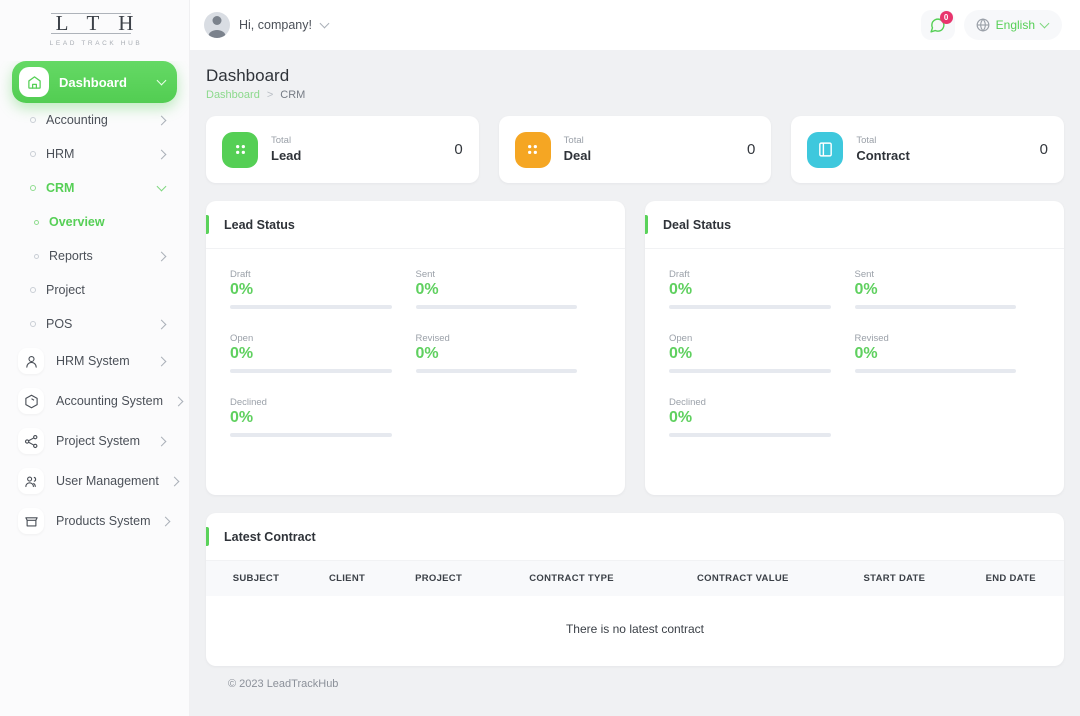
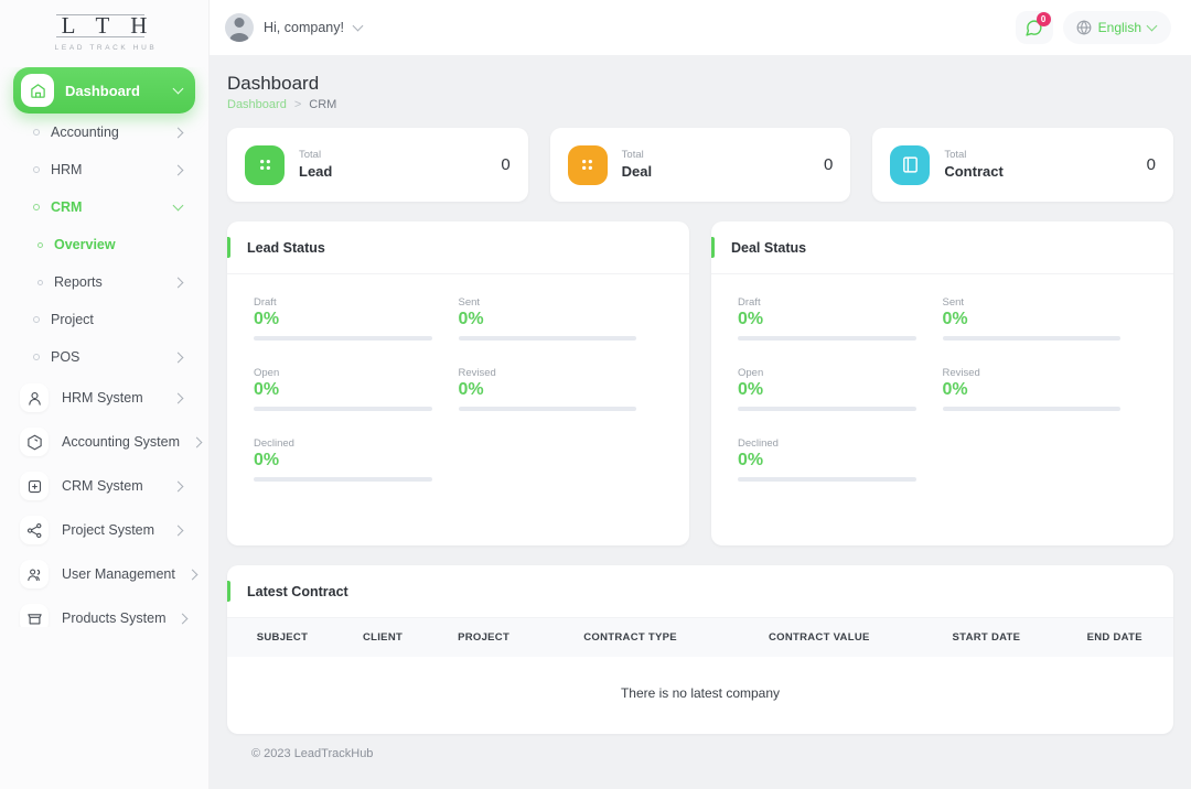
  L T H
  Dashboard
  Accounting
  HRM
  CRM
  Overview
  Reports
  Project
  POS
  HRM System
  Accounting System
+ CRM System
  Project System
  User Management
  Products System
  Hi, company!
  0
  English
  Dashboard
  Dashboard
  >
  CRM
  Total
  Lead
  0
  Total
  Deal
  0
  Total
  Contract
  0
  Lead Status
  Draft
  0%
  Sent
  0%
  Open
  0%
  Revised
  0%
  Declined
  0%
  Deal Status
  Draft
  0%
  Sent
  0%
  Open
  0%
  Revised
  0%
  Declined
  0%
  Latest Contract
  SUBJECT	CLIENT	PROJECT	CONTRACT TYPE	CONTRACT VALUE	START DATE	END DATE
- There is no latest contract
+ There is no latest company
  © 2023 LeadTrackHub
